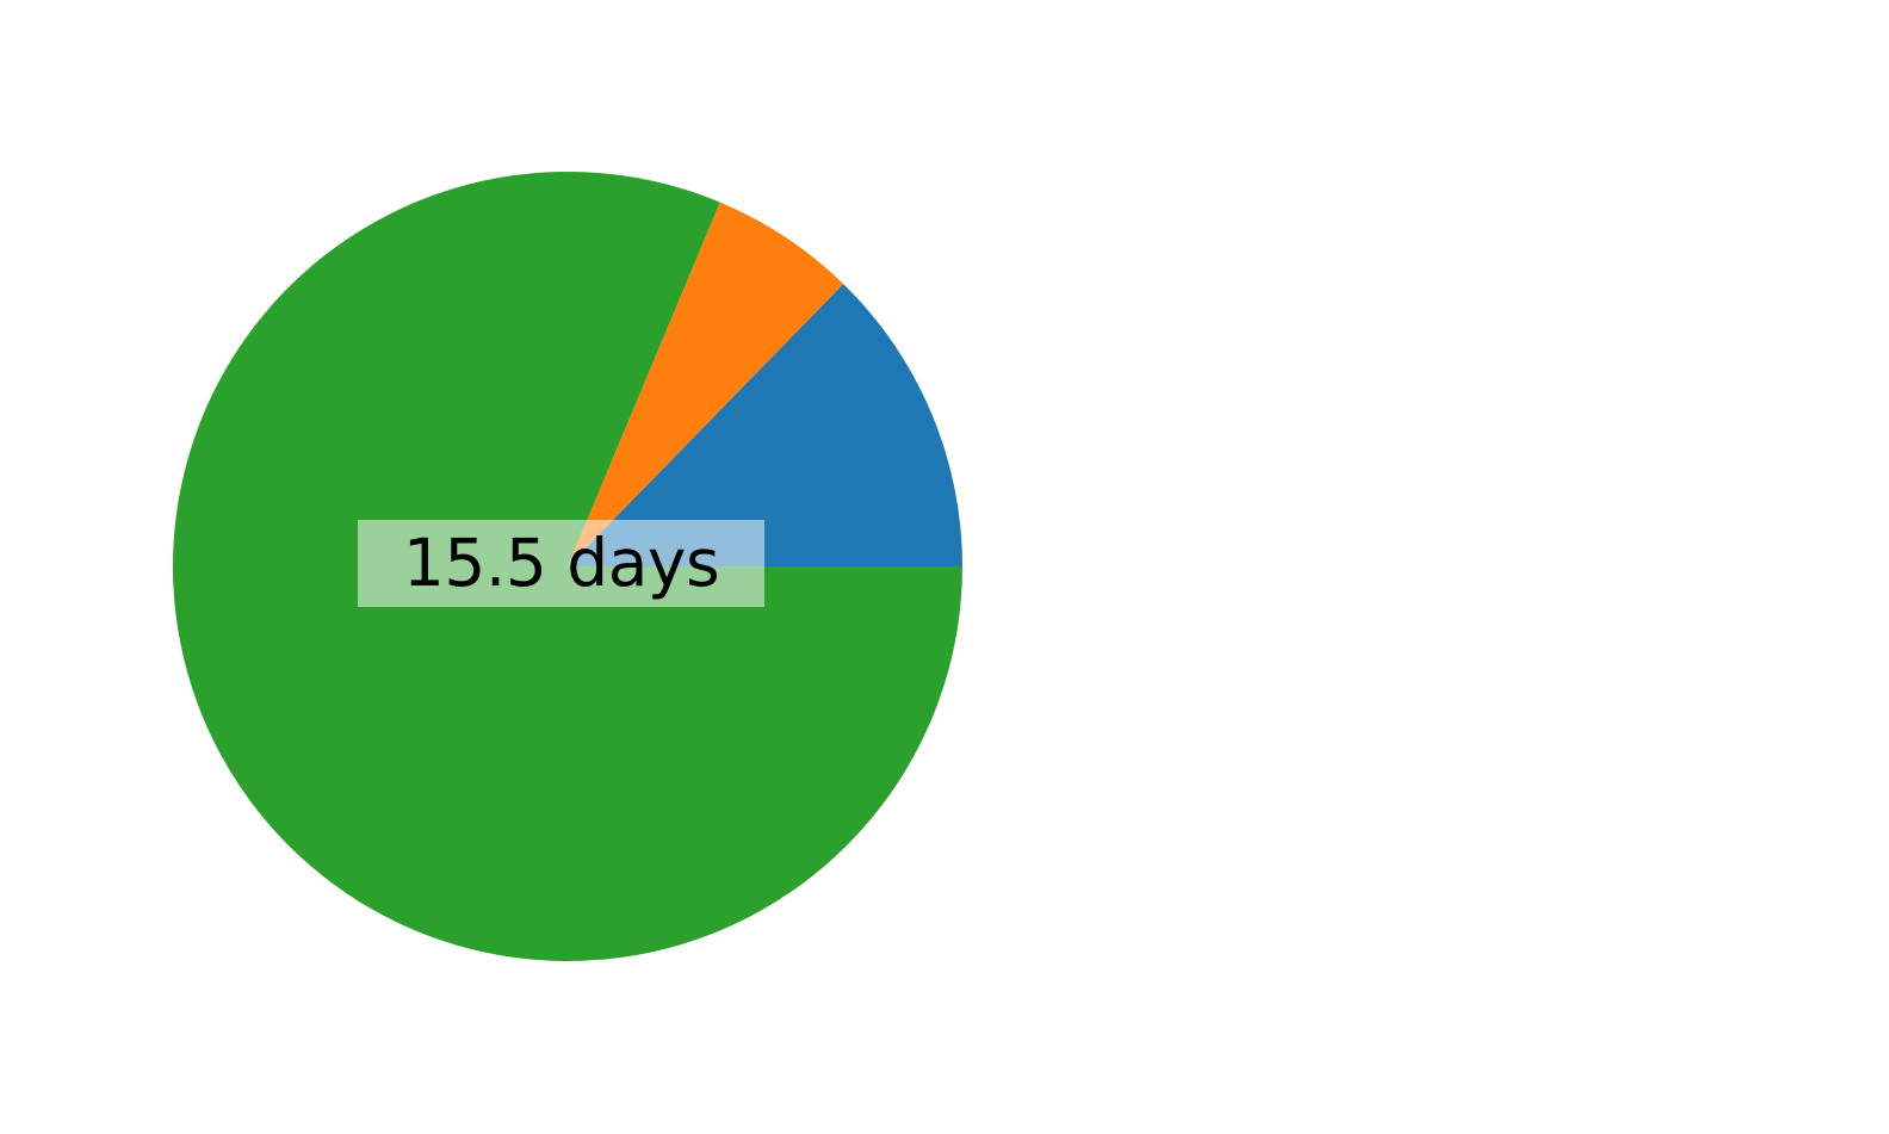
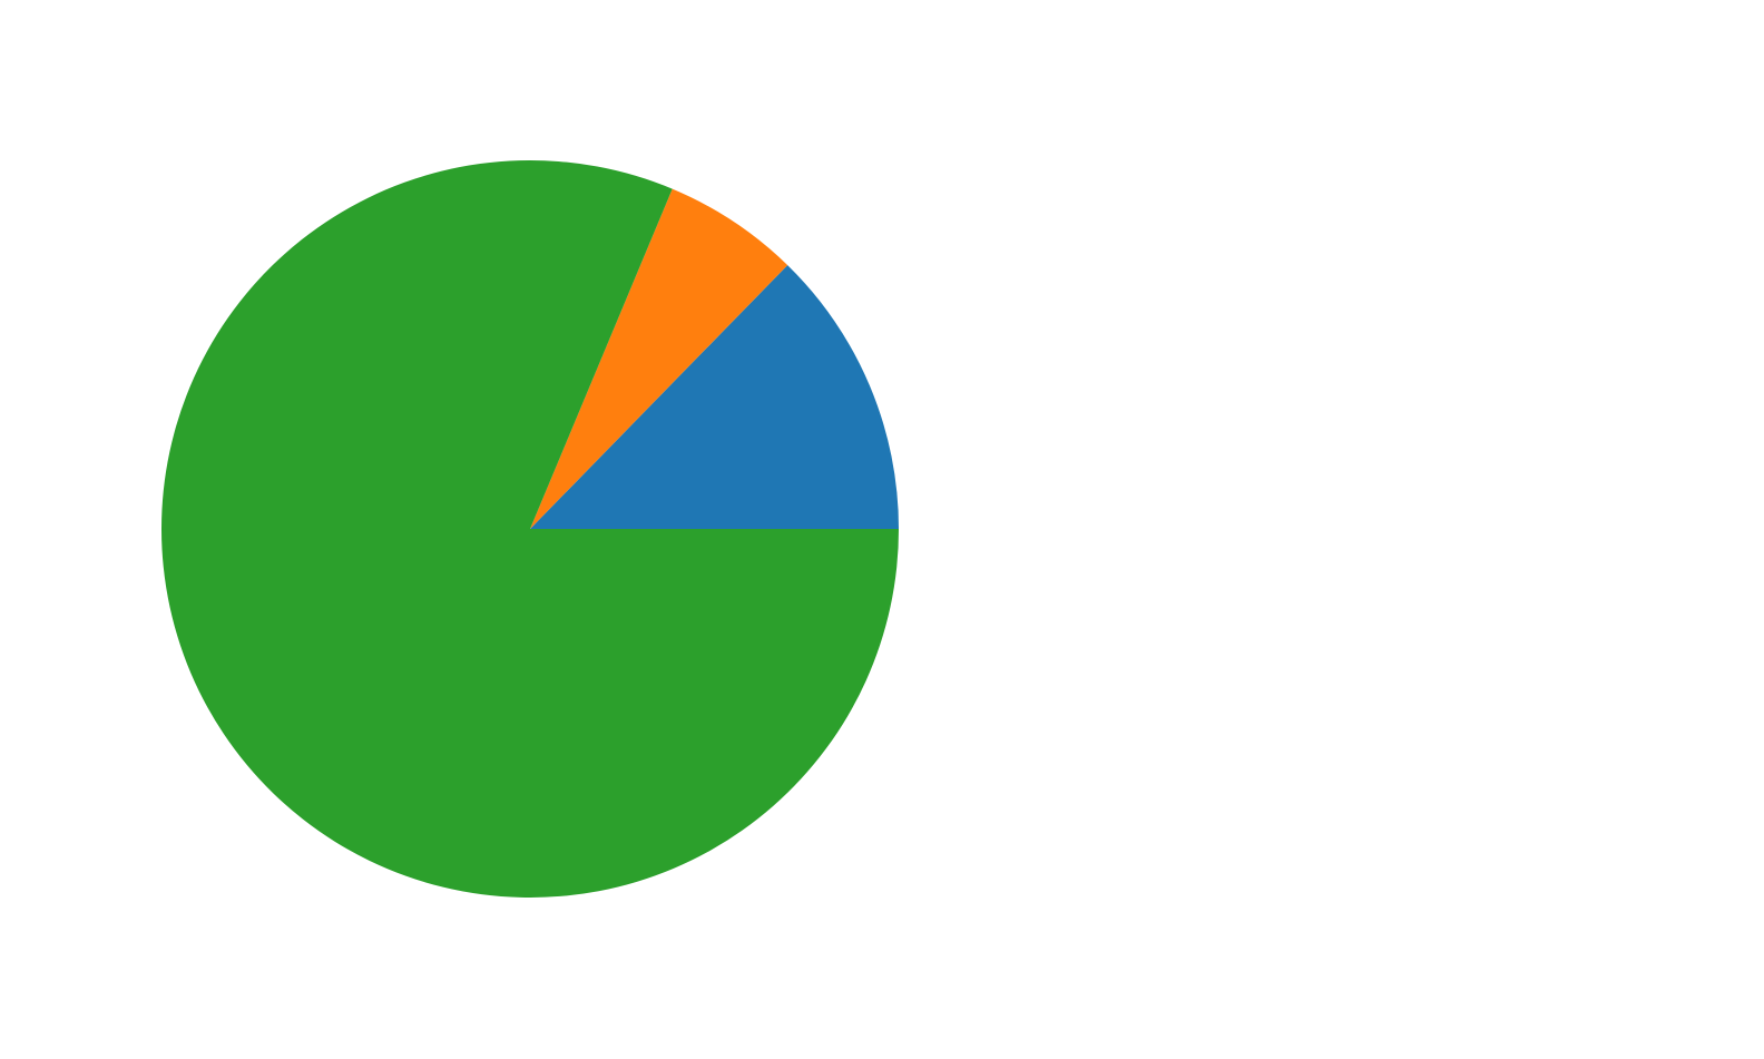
- 15.5 days
